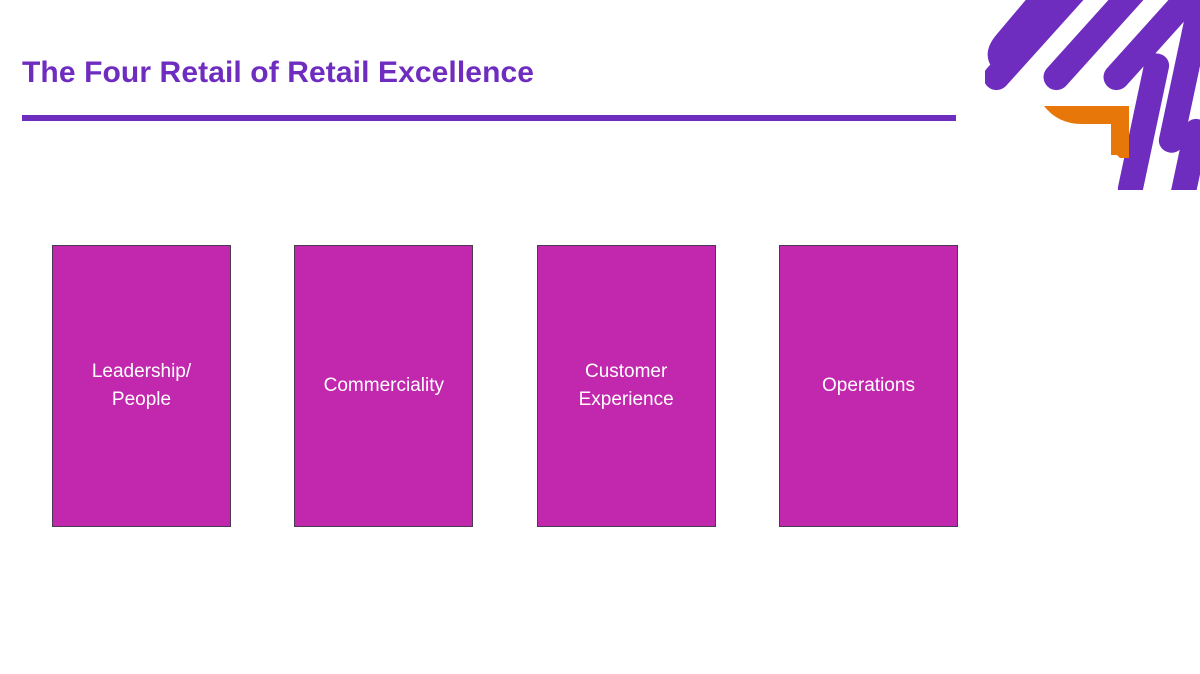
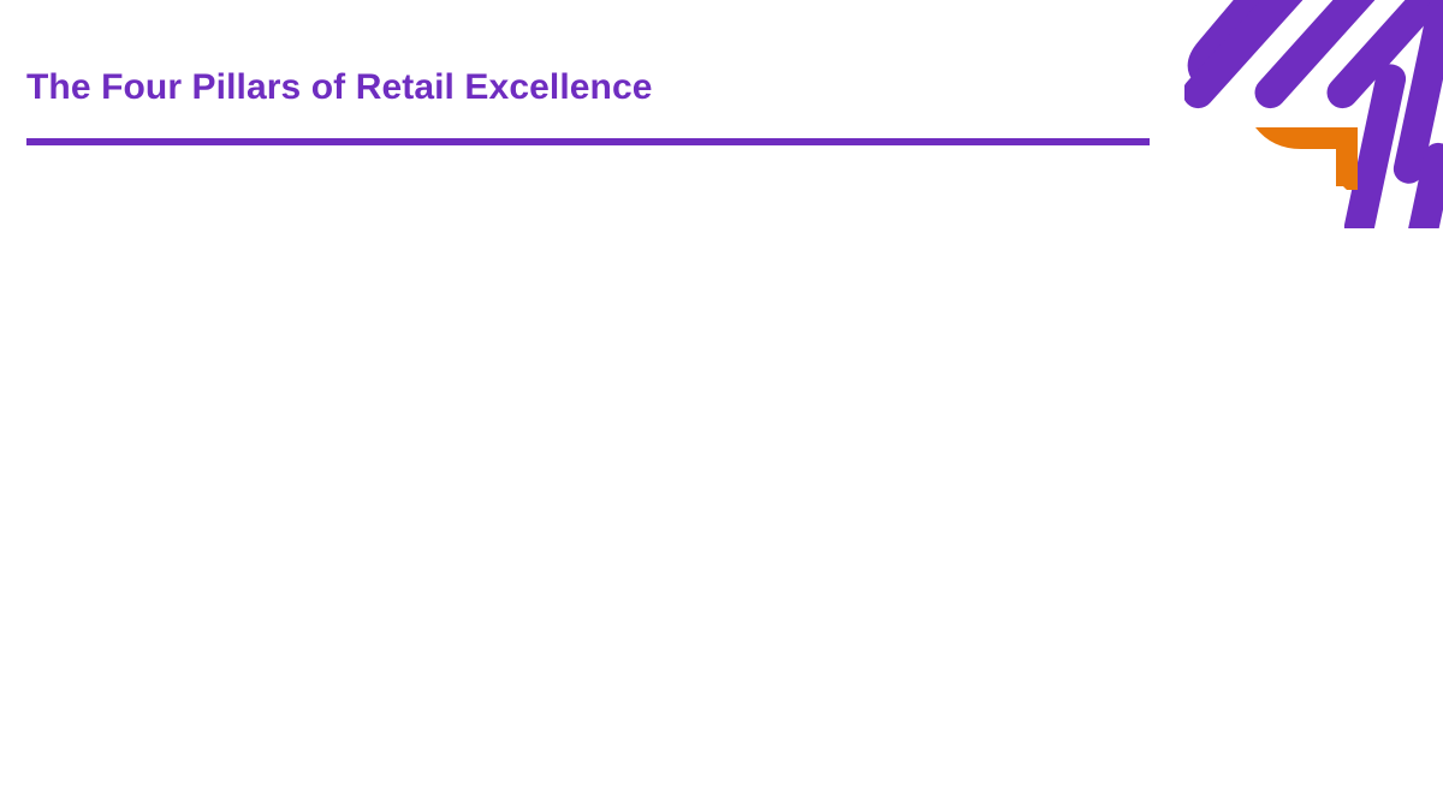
- The Four Retail of Retail Excellence
+ The Four Pillars of Retail Excellence
- Leadership/
- People
- Commerciality
- Customer
- Experience
- Operations
